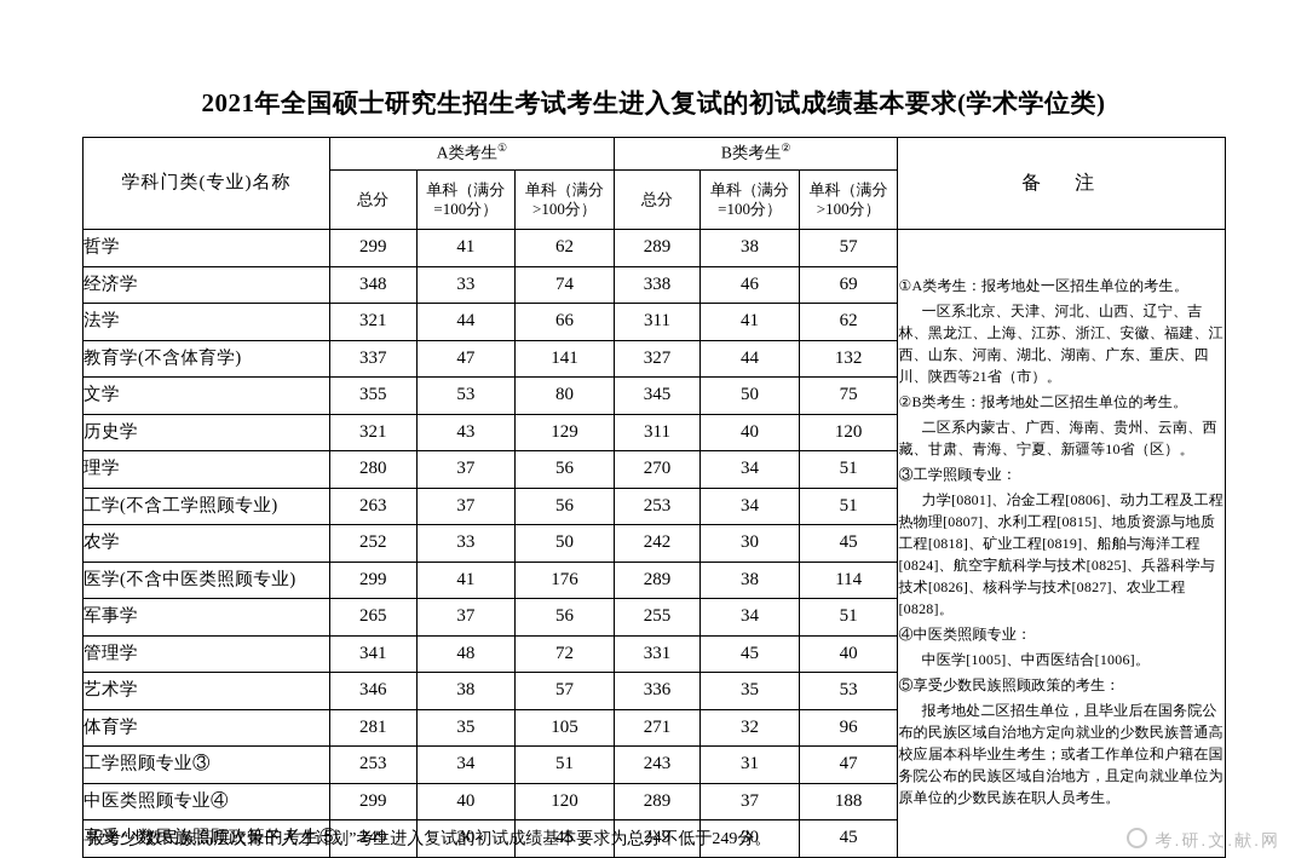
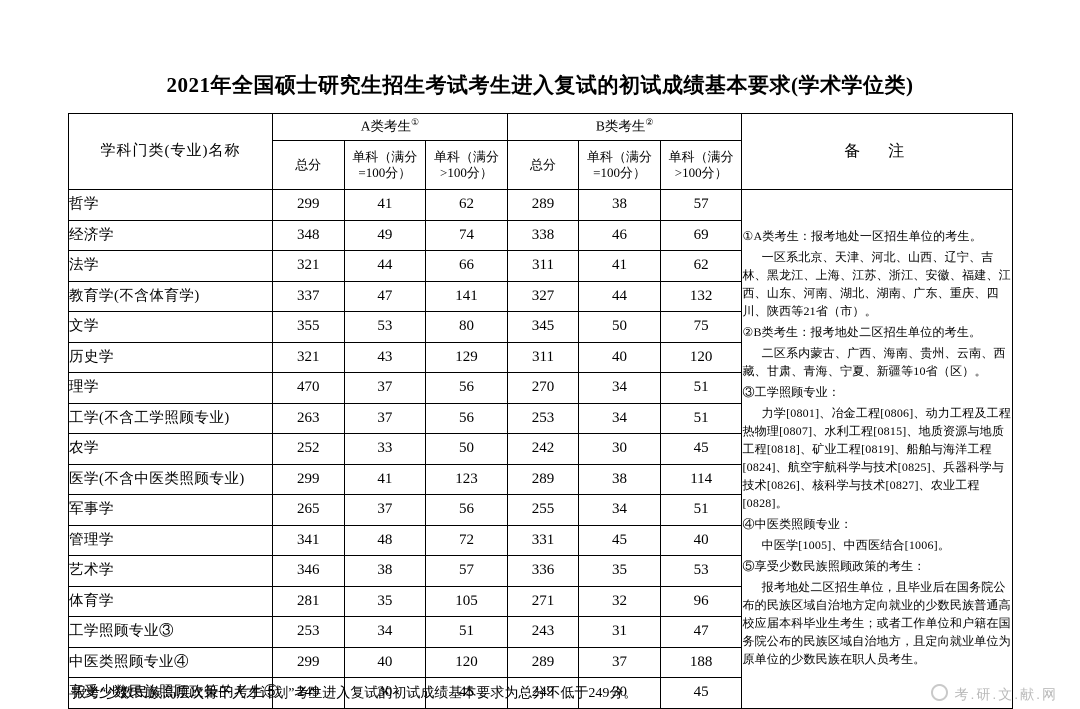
  2021年全国硕士研究生招生考试考生进入复试的初试成绩基本要求(学术学位类)
  学科门类(专业)名称	A类考生①	B类考生②	备 注
  总分	单科（满分=100分）	单科（满分>100分）	总分	单科（满分=100分）	单科（满分>100分）
  哲学	299	41	62	289	38	57	①A类考生：报考地处一区招生单位的考生。 一区系北京、天津、河北、山西、辽宁、吉林、黑龙江、上海、江苏、浙江、安徽、福建、江西、山东、河南、湖北、湖南、广东、重庆、四川、陕西等21省（市）。 ②B类考生：报考地处二区招生单位的考生。 二区系内蒙古、广西、海南、贵州、云南、西藏、甘肃、青海、宁夏、新疆等10省（区）。 ③工学照顾专业： 力学[0801]、冶金工程[0806]、动力工程及工程热物理[0807]、水利工程[0815]、地质资源与地质工程[0818]、矿业工程[0819]、船舶与海洋工程[0824]、航空宇航科学与技术[0825]、兵器科学与技术[0826]、核科学与技术[0827]、农业工程[0828]。 ④中医类照顾专业： 中医学[1005]、中西医结合[1006]。 ⑤享受少数民族照顾政策的考生： 报考地处二区招生单位，且毕业后在国务院公布的民族区域自治地方定向就业的少数民族普通高校应届本科毕业生考生；或者工作单位和户籍在国务院公布的民族区域自治地方，且定向就业单位为原单位的少数民族在职人员考生。
- 经济学	348	33	74	338	46	69
+ 经济学	348	49	74	338	46	69
  法学	321	44	66	311	41	62
  教育学(不含体育学)	337	47	141	327	44	132
  文学	355	53	80	345	50	75
  历史学	321	43	129	311	40	120
- 理学	280	37	56	270	34	51
+ 理学	470	37	56	270	34	51
  工学(不含工学照顾专业)	263	37	56	253	34	51
  农学	252	33	50	242	30	45
- 医学(不含中医类照顾专业)	299	41	176	289	38	114
+ 医学(不含中医类照顾专业)	299	41	123	289	38	114
  军事学	265	37	56	255	34	51
  管理学	341	48	72	331	45	40
  艺术学	346	38	57	336	35	53
  体育学	281	35	105	271	32	96
  工学照顾专业③	253	34	51	243	31	47
  中医类照顾专业④	299	40	120	289	37	188
  享受少数民族照顾政策的考生⑤	249	30	45	249	30	45
  报考“少数民族高层次骨干人才计划”考生进入复试的初试成绩基本要求为总分不低于249分。
  考.研.文.献.网
